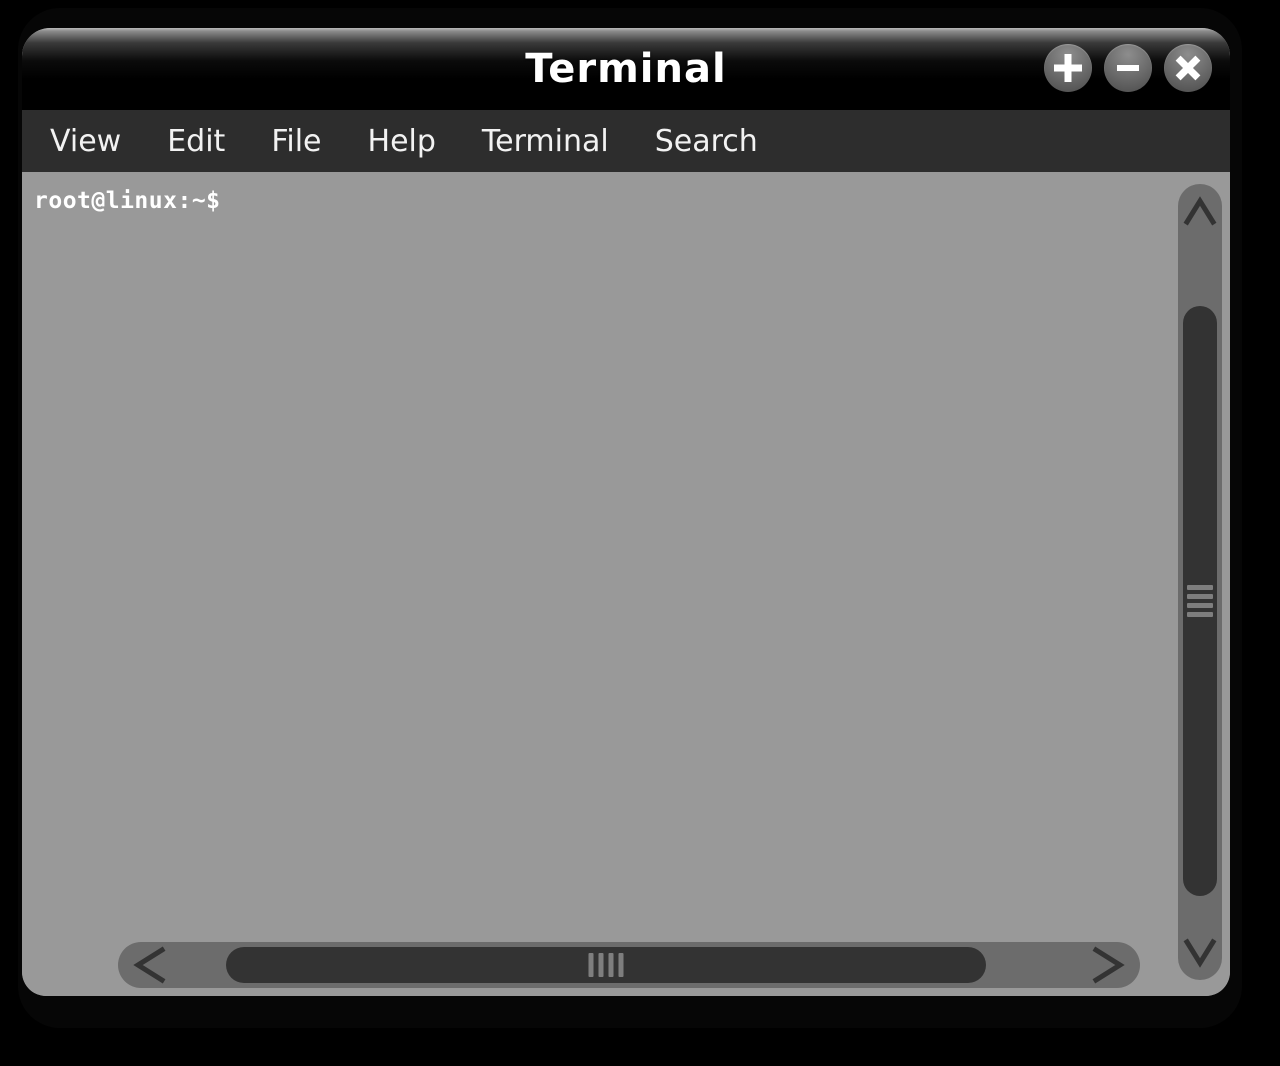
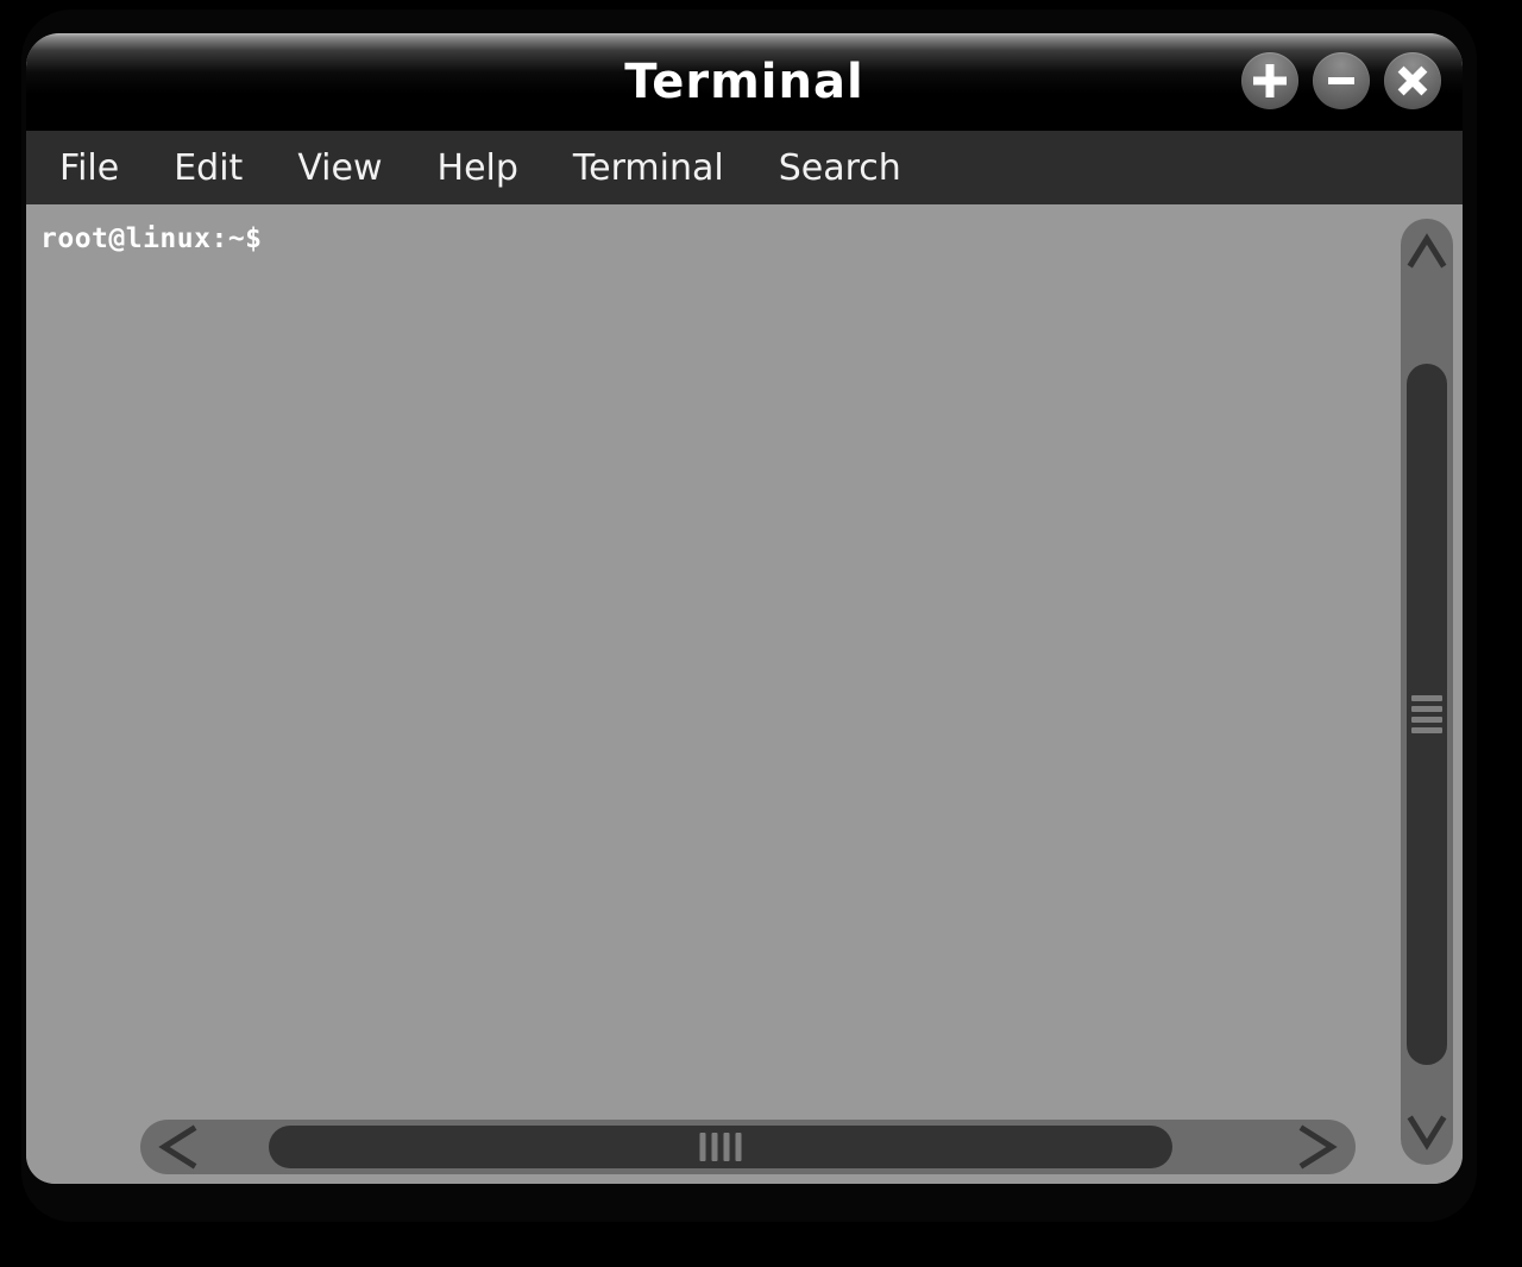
  Terminal
- View
+ File
  Edit
- File
+ View
  Help
  Terminal
  Search
  root@linux:~$
